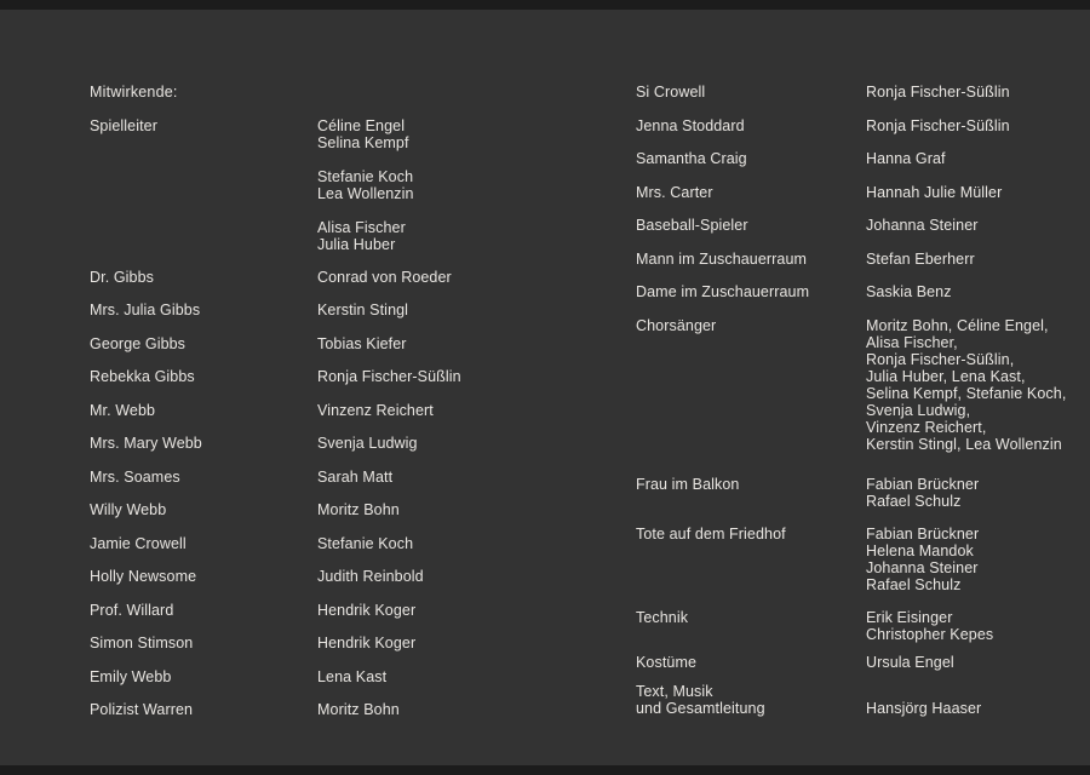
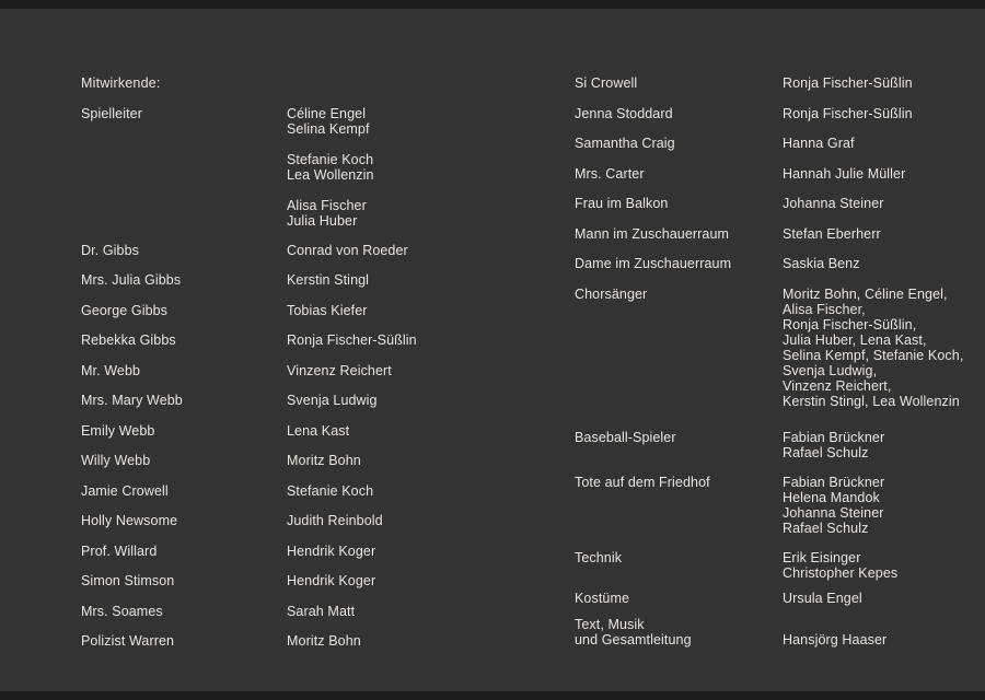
  Mitwirkende:
  Spielleiter
  Dr. Gibbs
  Mrs. Julia Gibbs
  George Gibbs
  Rebekka Gibbs
  Mr. Webb
  Mrs. Mary Webb
- Mrs. Soames
+ Emily Webb
  Willy Webb
  Jamie Crowell
  Holly Newsome
  Prof. Willard
  Simon Stimson
- Emily Webb
+ Mrs. Soames
  Polizist Warren
  Céline Engel
  Selina Kempf
  Stefanie Koch
  Lea Wollenzin
  Alisa Fischer
  Julia Huber
  Conrad von Roeder
  Kerstin Stingl
  Tobias Kiefer
  Ronja Fischer-Süßlin
  Vinzenz Reichert
  Svenja Ludwig
- Sarah Matt
+ Lena Kast
  Moritz Bohn
  Stefanie Koch
  Judith Reinbold
  Hendrik Koger
  Hendrik Koger
- Lena Kast
+ Sarah Matt
  Moritz Bohn
  Si Crowell
  Jenna Stoddard
  Samantha Craig
  Mrs. Carter
- Baseball-Spieler
+ Frau im Balkon
  Mann im Zuschauerraum
  Dame im Zuschauerraum
  Chorsänger
- Frau im Balkon
+ Baseball-Spieler
  Tote auf dem Friedhof
  Technik
  Kostüme
  Text, Musik
  und Gesamtleitung
  Ronja Fischer-Süßlin
  Ronja Fischer-Süßlin
  Hanna Graf
  Hannah Julie Müller
  Johanna Steiner
  Stefan Eberherr
  Saskia Benz
  Moritz Bohn, Céline Engel,
  Alisa Fischer,
  Ronja Fischer-Süßlin,
  Julia Huber, Lena Kast,
  Selina Kempf, Stefanie Koch,
  Svenja Ludwig,
  Vinzenz Reichert,
  Kerstin Stingl, Lea Wollenzin
  Fabian Brückner
  Rafael Schulz
  Fabian Brückner
  Helena Mandok
  Johanna Steiner
  Rafael Schulz
  Erik Eisinger
  Christopher Kepes
  Ursula Engel
  Hansjörg Haaser
